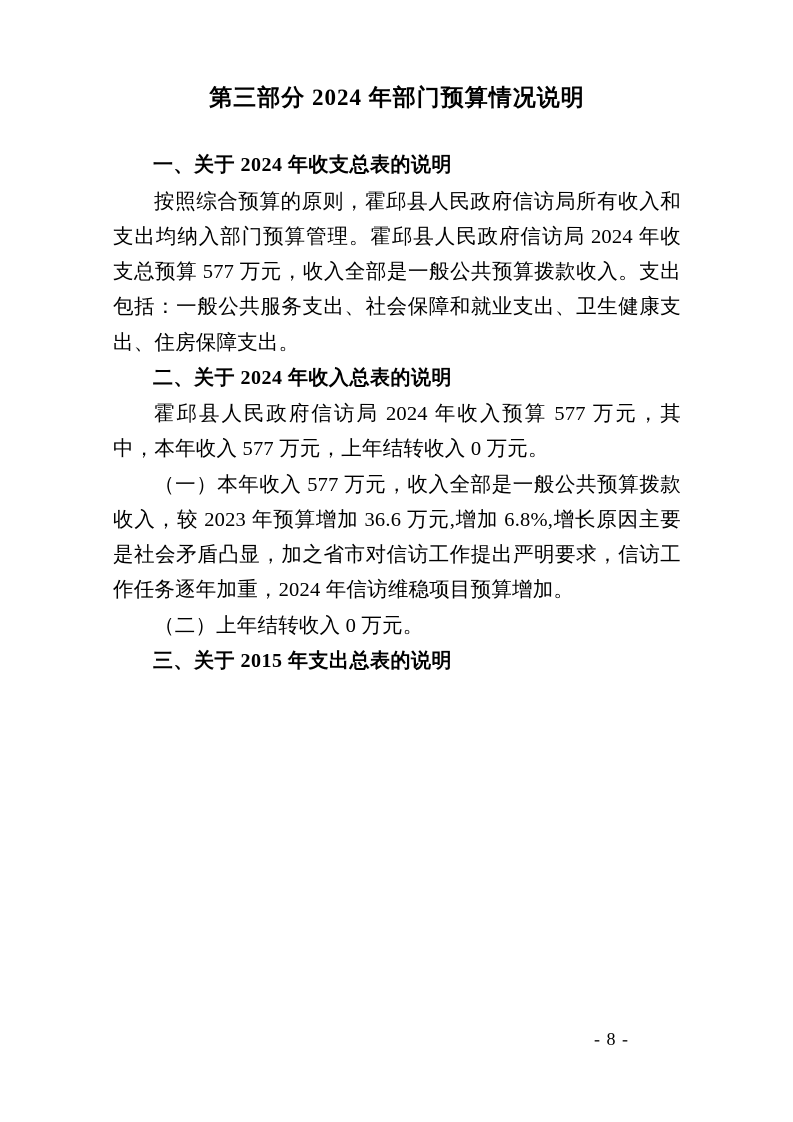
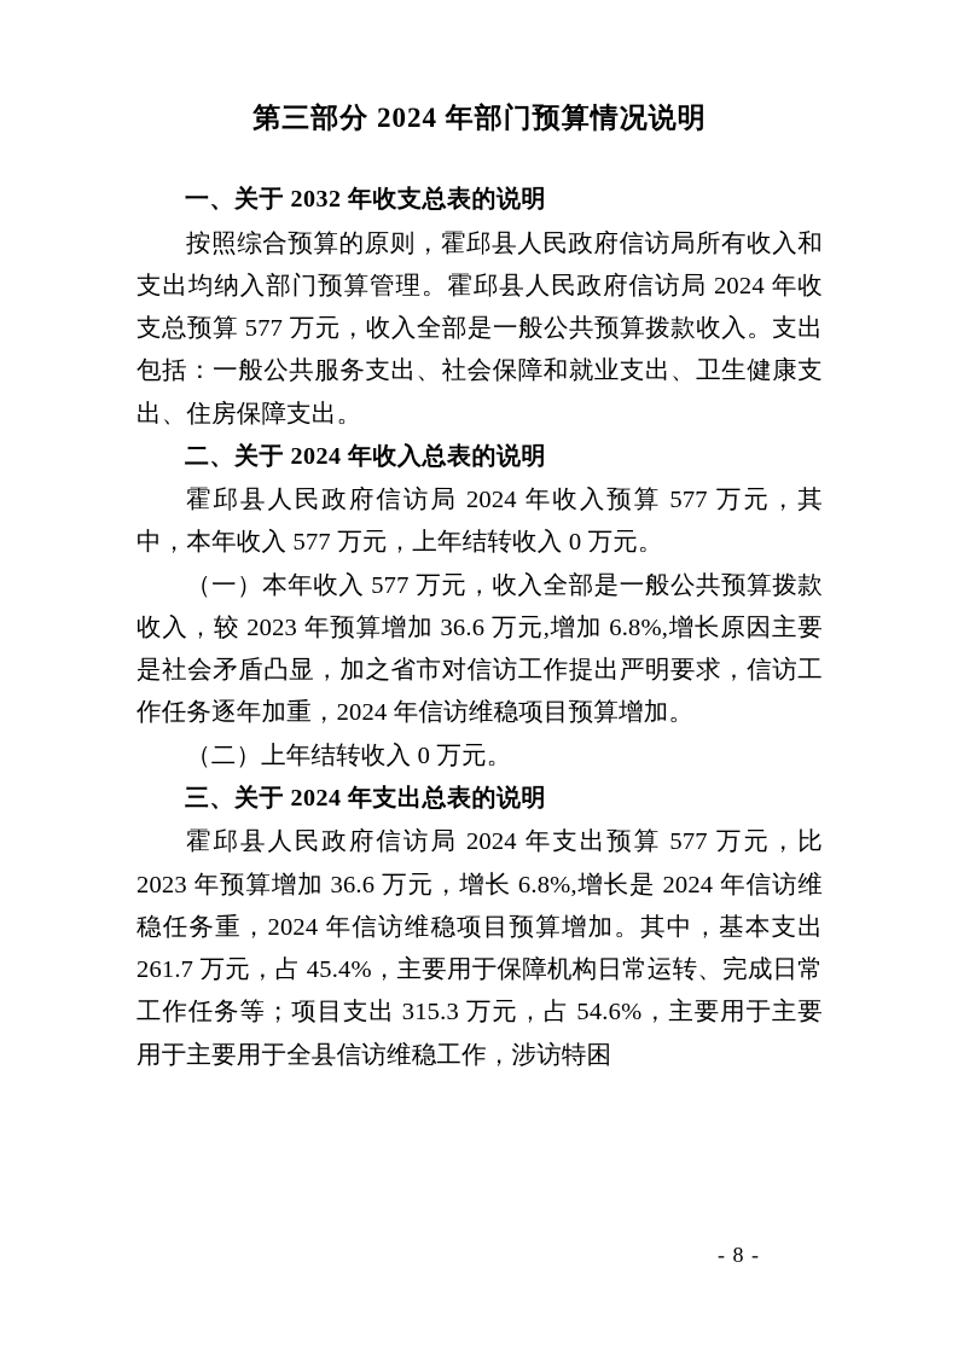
  第三部分 2024 年部门预算情况说明
- 一、关于 2024 年收支总表的说明
+ 一、关于 2032 年收支总表的说明
  按照综合预算的原则，霍邱县人民政府信访局所有收入和支出均纳入部门预算管理。霍邱县人民政府信访局 2024 年收支总预算 577 万元，收入全部是一般公共预算拨款收入。支出包括：一般公共服务支出、社会保障和就业支出、卫生健康支出、住房保障支出。
  二、关于 2024 年收入总表的说明
  霍邱县人民政府信访局 2024 年收入预算 577 万元，其中，本年收入 577 万元，上年结转收入 0 万元。
  （一）本年收入 577 万元，收入全部是一般公共预算拨款收入，较 2023 年预算增加 36.6 万元,增加 6.8%,增长原因主要是社会矛盾凸显，加之省市对信访工作提出严明要求，信访工作任务逐年加重，2024 年信访维稳项目预算增加。
  （二）上年结转收入 0 万元。
- 三、关于 2015 年支出总表的说明
+ 三、关于 2024 年支出总表的说明
+ 霍邱县人民政府信访局 2024 年支出预算 577 万元，比 2023 年预算增加 36.6 万元，增长 6.8%,增长是 2024 年信访维稳任务重，2024 年信访维稳项目预算增加。其中，基本支出 261.7 万元，占 45.4%，主要用于保障机构日常运转、完成日常工作任务等；项目支出 315.3 万元，占 54.6%，主要用于主要用于主要用于全县信访维稳工作，涉访特困
  - 8 -
